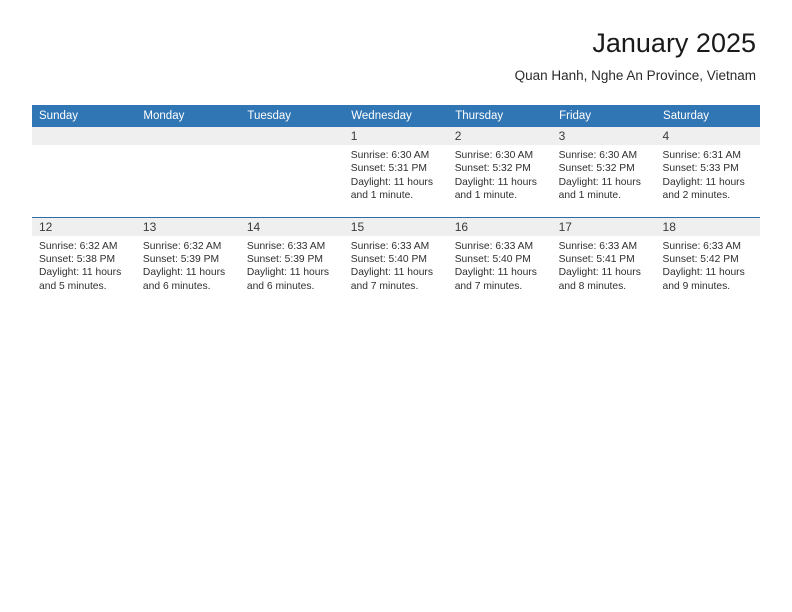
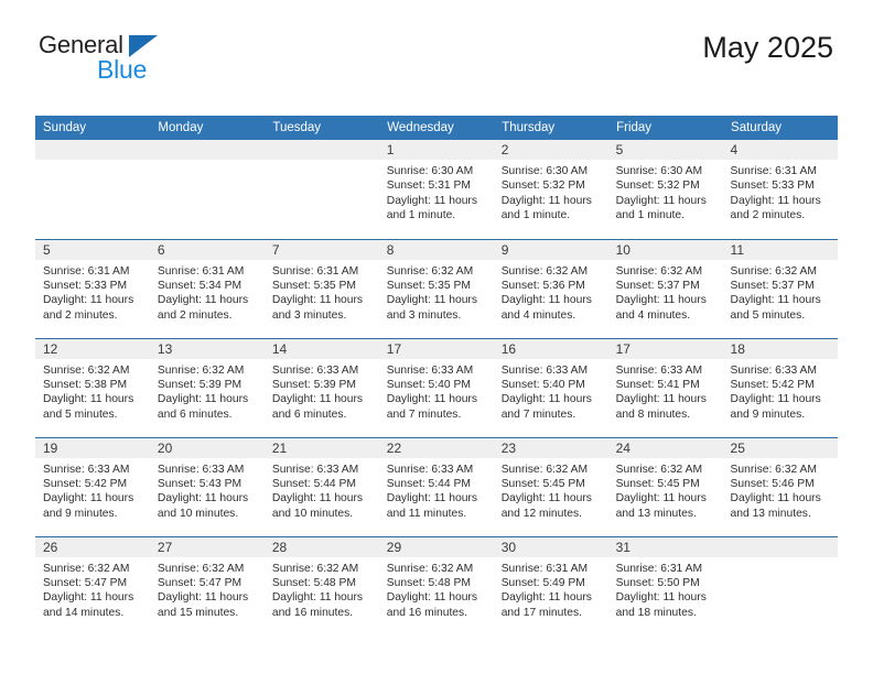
+ General
+ Blue
- January 2025
+ May 2025
- Quan Hanh, Nghe An Province, Vietnam
  Sunday	Monday	Tuesday	Wednesday	Thursday	Friday	Saturday
- 			1Sunrise: 6:30 AMSunset: 5:31 PMDaylight: 11 hoursand 1 minute.	2Sunrise: 6:30 AMSunset: 5:32 PMDaylight: 11 hoursand 1 minute.	3Sunrise: 6:30 AMSunset: 5:32 PMDaylight: 11 hoursand 1 minute.	4Sunrise: 6:31 AMSunset: 5:33 PMDaylight: 11 hoursand 2 minutes.
+ 			1Sunrise: 6:30 AMSunset: 5:31 PMDaylight: 11 hoursand 1 minute.	2Sunrise: 6:30 AMSunset: 5:32 PMDaylight: 11 hoursand 1 minute.	5Sunrise: 6:30 AMSunset: 5:32 PMDaylight: 11 hoursand 1 minute.	4Sunrise: 6:31 AMSunset: 5:33 PMDaylight: 11 hoursand 2 minutes.
+ 5Sunrise: 6:31 AMSunset: 5:33 PMDaylight: 11 hoursand 2 minutes.	6Sunrise: 6:31 AMSunset: 5:34 PMDaylight: 11 hoursand 2 minutes.	7Sunrise: 6:31 AMSunset: 5:35 PMDaylight: 11 hoursand 3 minutes.	8Sunrise: 6:32 AMSunset: 5:35 PMDaylight: 11 hoursand 3 minutes.	9Sunrise: 6:32 AMSunset: 5:36 PMDaylight: 11 hoursand 4 minutes.	10Sunrise: 6:32 AMSunset: 5:37 PMDaylight: 11 hoursand 4 minutes.	11Sunrise: 6:32 AMSunset: 5:37 PMDaylight: 11 hoursand 5 minutes.
- 12Sunrise: 6:32 AMSunset: 5:38 PMDaylight: 11 hoursand 5 minutes.	13Sunrise: 6:32 AMSunset: 5:39 PMDaylight: 11 hoursand 6 minutes.	14Sunrise: 6:33 AMSunset: 5:39 PMDaylight: 11 hoursand 6 minutes.	15Sunrise: 6:33 AMSunset: 5:40 PMDaylight: 11 hoursand 7 minutes.	16Sunrise: 6:33 AMSunset: 5:40 PMDaylight: 11 hoursand 7 minutes.	17Sunrise: 6:33 AMSunset: 5:41 PMDaylight: 11 hoursand 8 minutes.	18Sunrise: 6:33 AMSunset: 5:42 PMDaylight: 11 hoursand 9 minutes.
+ 12Sunrise: 6:32 AMSunset: 5:38 PMDaylight: 11 hoursand 5 minutes.	13Sunrise: 6:32 AMSunset: 5:39 PMDaylight: 11 hoursand 6 minutes.	14Sunrise: 6:33 AMSunset: 5:39 PMDaylight: 11 hoursand 6 minutes.	17Sunrise: 6:33 AMSunset: 5:40 PMDaylight: 11 hoursand 7 minutes.	16Sunrise: 6:33 AMSunset: 5:40 PMDaylight: 11 hoursand 7 minutes.	17Sunrise: 6:33 AMSunset: 5:41 PMDaylight: 11 hoursand 8 minutes.	18Sunrise: 6:33 AMSunset: 5:42 PMDaylight: 11 hoursand 9 minutes.
+ 19Sunrise: 6:33 AMSunset: 5:42 PMDaylight: 11 hoursand 9 minutes.	20Sunrise: 6:33 AMSunset: 5:43 PMDaylight: 11 hoursand 10 minutes.	21Sunrise: 6:33 AMSunset: 5:44 PMDaylight: 11 hoursand 10 minutes.	22Sunrise: 6:33 AMSunset: 5:44 PMDaylight: 11 hoursand 11 minutes.	23Sunrise: 6:32 AMSunset: 5:45 PMDaylight: 11 hoursand 12 minutes.	24Sunrise: 6:32 AMSunset: 5:45 PMDaylight: 11 hoursand 13 minutes.	25Sunrise: 6:32 AMSunset: 5:46 PMDaylight: 11 hoursand 13 minutes.
+ 26Sunrise: 6:32 AMSunset: 5:47 PMDaylight: 11 hoursand 14 minutes.	27Sunrise: 6:32 AMSunset: 5:47 PMDaylight: 11 hoursand 15 minutes.	28Sunrise: 6:32 AMSunset: 5:48 PMDaylight: 11 hoursand 16 minutes.	29Sunrise: 6:32 AMSunset: 5:48 PMDaylight: 11 hoursand 16 minutes.	30Sunrise: 6:31 AMSunset: 5:49 PMDaylight: 11 hoursand 17 minutes.	31Sunrise: 6:31 AMSunset: 5:50 PMDaylight: 11 hoursand 18 minutes.
